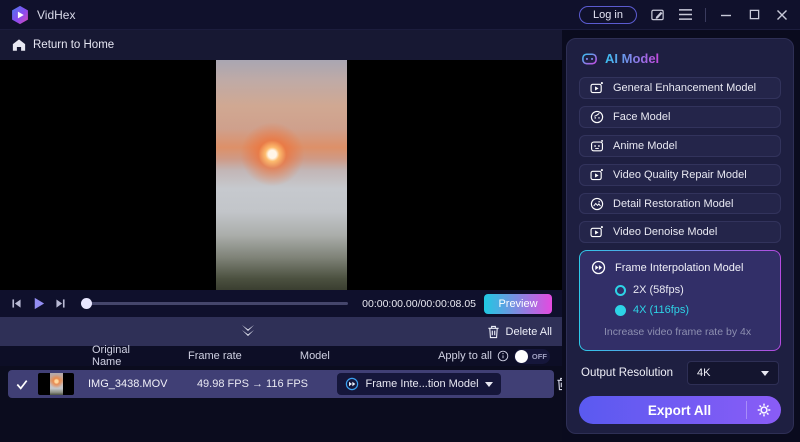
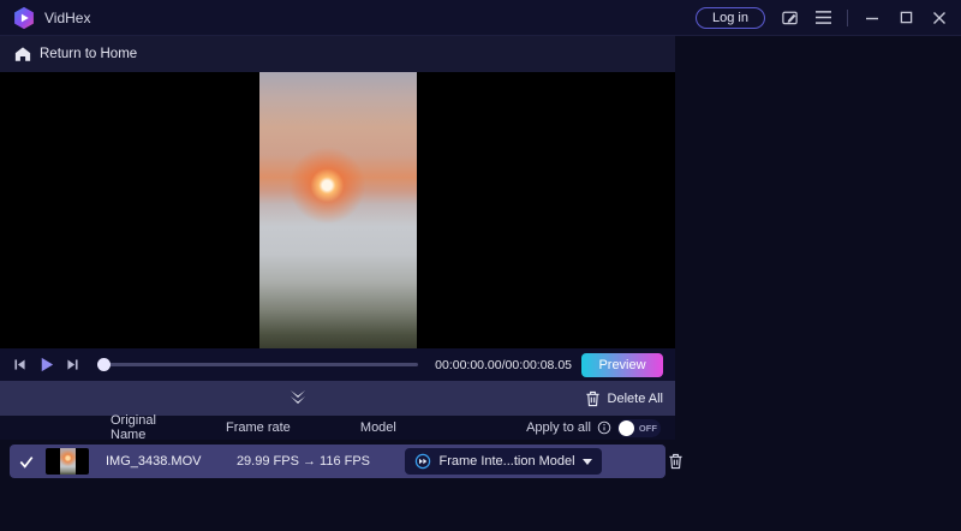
  VidHex
  Log in
  Return to Home
  00:00:00.00/00:00:08.05
  Preview
  Delete All
  Original Name
  Frame rate
  Model
  Apply to all
  OFF
  IMG_3438.MOV
- 49.98 FPS → 116 FPS
+ 29.99 FPS → 116 FPS
  Frame Inte...tion Model
- AI Model
- General Enhancement Model
- Face Model
- Anime Model
- Video Quality Repair Model
- Detail Restoration Model
- Video Denoise Model
- Frame Interpolation Model
- 2X (58fps)
- 4X (116fps)
- Increase video frame rate by 4x
- Output Resolution
- 4K
- Export All
